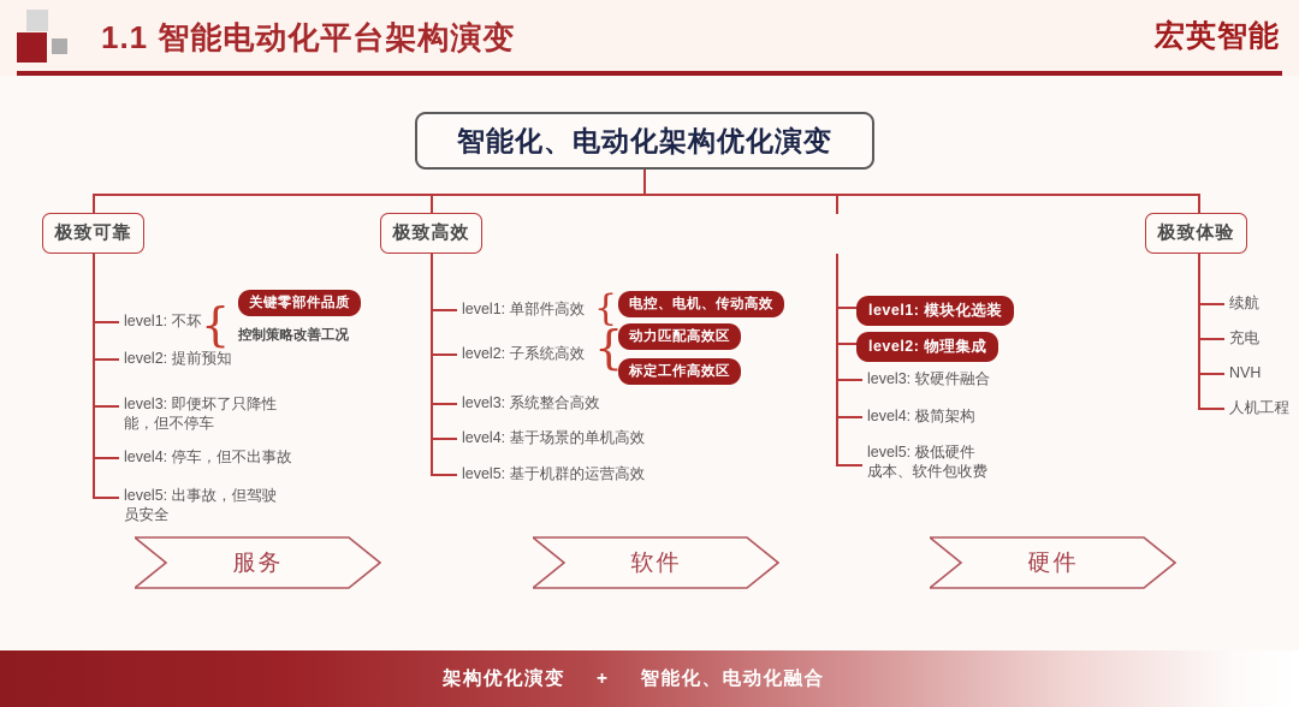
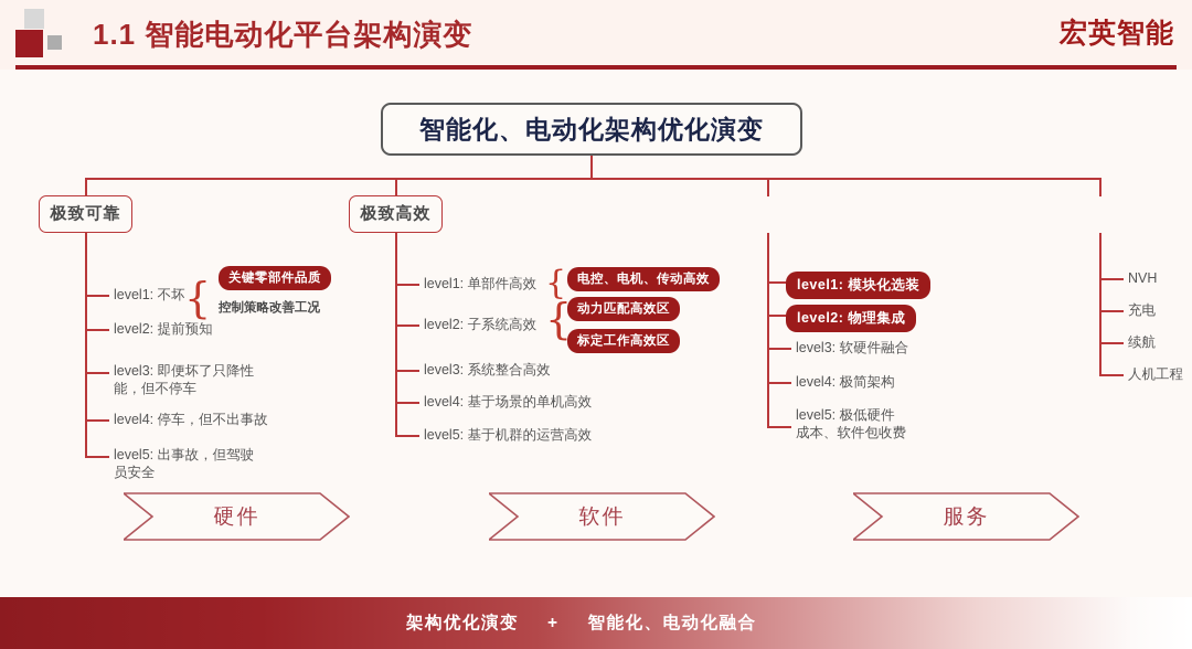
  1.1 智能电动化平台架构演变
  宏英智能
  智能化、电动化架构优化演变
  极致可靠
  极致高效
- 极致体验
  level1: 不坏
  {
  关键零部件品质
  控制策略改善工况
  level2: 提前预知
  level3: 即便坏了只降性
  能，但不停车
  level4: 停车，但不出事故
  level5: 出事故，但驾驶
  员安全
  level1: 单部件高效
  {
  电控、电机、传动高效
  level2: 子系统高效
  {
  动力匹配高效区
  标定工作高效区
  level3: 系统整合高效
  level4: 基于场景的单机高效
  level5: 基于机群的运营高效
  level1: 模块化选装
  level2: 物理集成
  level3: 软硬件融合
  level4: 极简架构
  level5: 极低硬件
  成本、软件包收费
- 续航
+ NVH
  充电
- NVH
+ 续航
  人机工程
- 服务
+ 硬件
  软件
- 硬件
+ 服务
  架构优化演变
  +
  智能化、电动化融合
